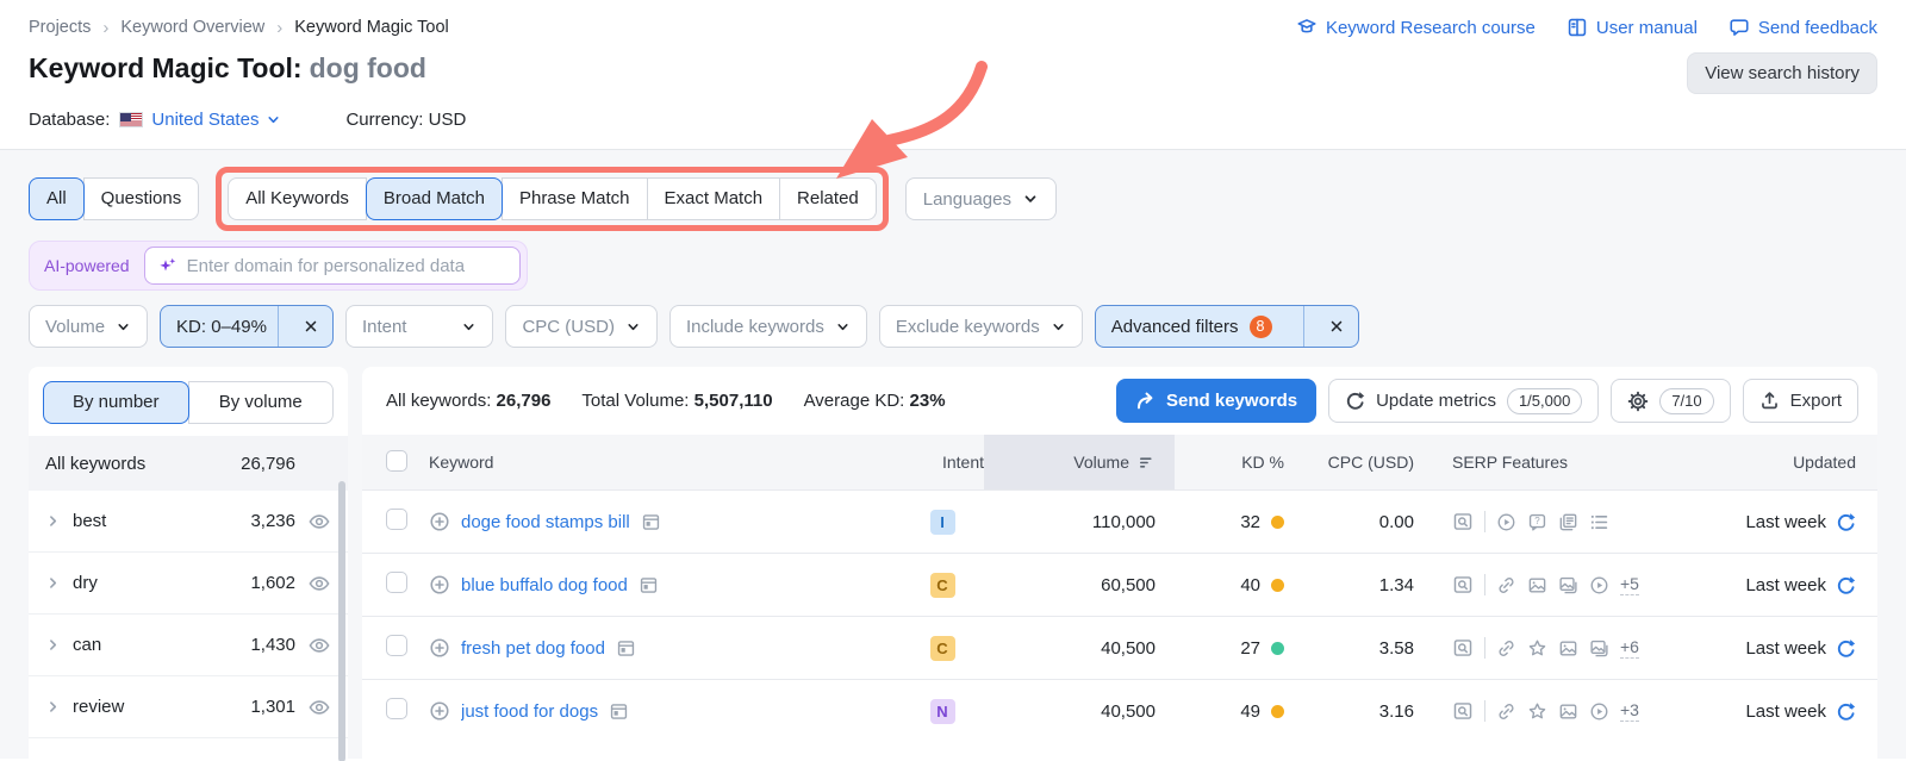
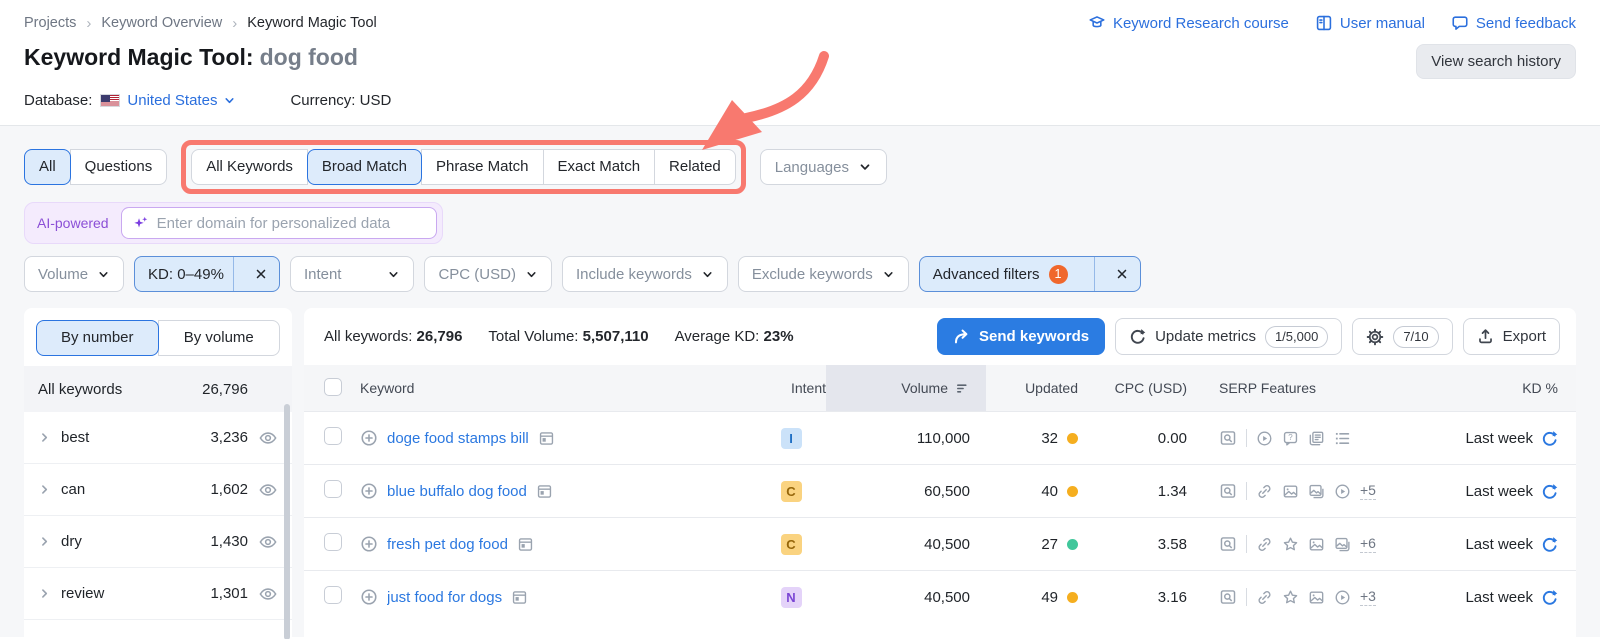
  Projects
  ›
  Keyword Overview
  ›
  Keyword Magic Tool
  Keyword Research course
  User manual
  Send feedback
  Keyword Magic Tool: dog food
  View search history
  Database:
  United States
  Currency: USD
  All
  Questions
  All Keywords
  Broad Match
  Phrase Match
  Exact Match
  Related
  Languages
  AI-powered
  Enter domain for personalized data
  Volume
  KD: 0–49%
  Intent
  CPC (USD)
  Include keywords
  Exclude keywords
  Advanced filters
- 8
+ 1
  By number
  By volume
  All keywords
  26,796
  best
  3,236
- dry
+ can
  1,602
- can
+ dry
  1,430
  review
  1,301
  All keywords: 26,796
  Total Volume: 5,507,110
  Average KD: 23%
  Send keywords
  Update metrics
  1/5,000
  7/10
  Export
  Keyword
  Intent
  Volume
- KD %
+ Updated
  CPC (USD)
  SERP Features
- Updated
+ KD %
  doge food stamps bill
  I
  110,000
  32
  0.00
  ?
  Last week
  blue buffalo dog food
  C
  60,500
  40
  1.34
  +5
  Last week
  fresh pet dog food
  C
  40,500
  27
  3.58
  +6
  Last week
  just food for dogs
  N
  40,500
  49
  3.16
  +3
  Last week
